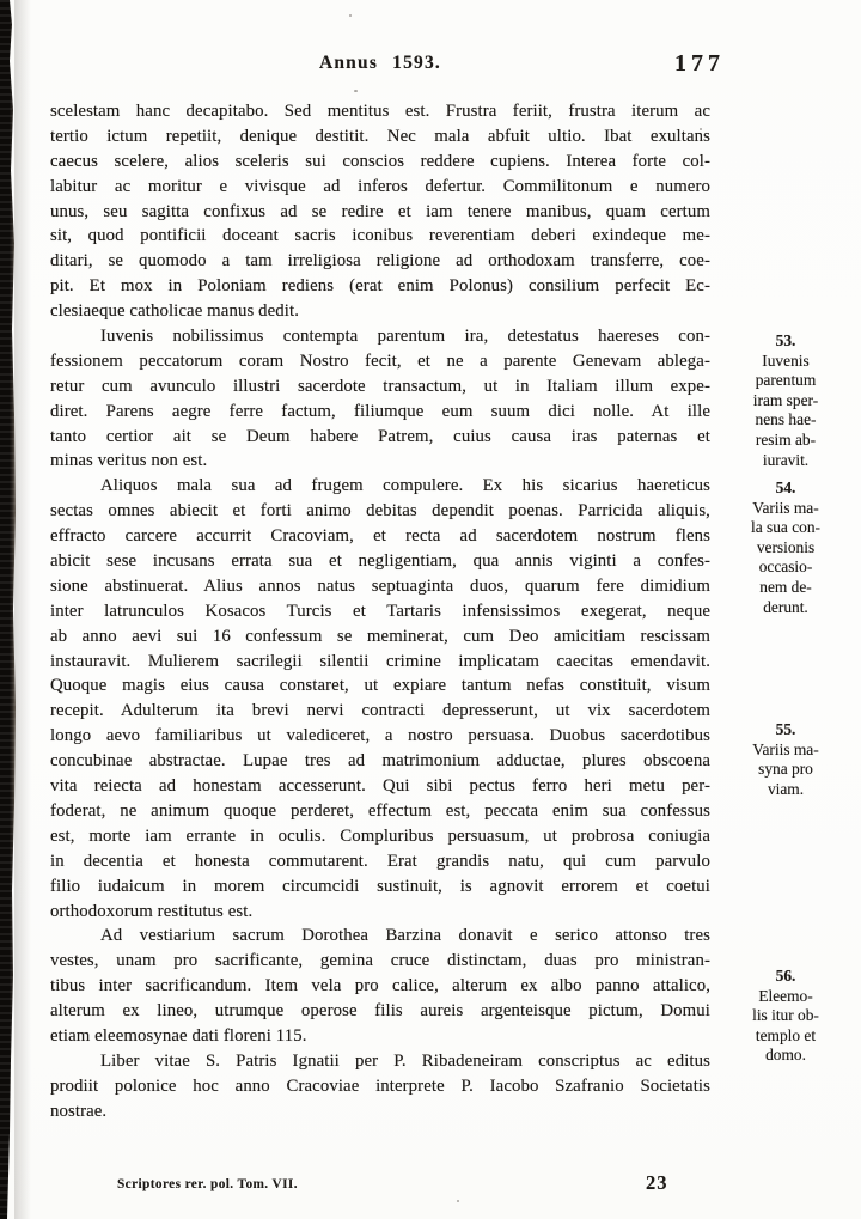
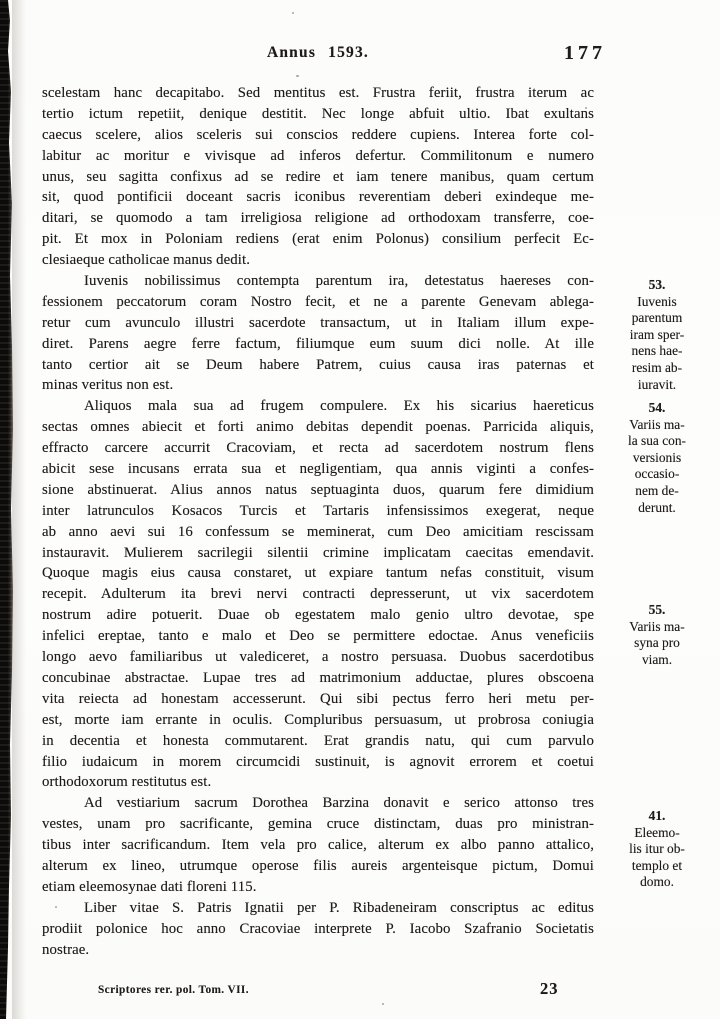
  Annus 1593.
  177
  scelestam hanc decapitabo. Sed mentitus est. Frustra feriit, frustra iterum ac
- tertio ictum repetiit, denique destitit. Nec mala abfuit ultio. Ibat exultans
+ tertio ictum repetiit, denique destitit. Nec longe abfuit ultio. Ibat exultans
  caecus scelere, alios sceleris sui conscios reddere cupiens. Interea forte col-
  labitur ac moritur e vivisque ad inferos defertur. Commilitonum e numero
  unus, seu sagitta confixus ad se redire et iam tenere manibus, quam certum
  sit, quod pontificii doceant sacris iconibus reverentiam deberi exindeque me-
  ditari, se quomodo a tam irreligiosa religione ad orthodoxam transferre, coe-
  pit. Et mox in Poloniam rediens (erat enim Polonus) consilium perfecit Ec-
  clesiaeque catholicae manus dedit.
  Iuvenis nobilissimus contempta parentum ira, detestatus haereses con-
  fessionem peccatorum coram Nostro fecit, et ne a parente Genevam ablega-
  retur cum avunculo illustri sacerdote transactum, ut in Italiam illum expe-
  diret. Parens aegre ferre factum, filiumque eum suum dici nolle. At ille
  tanto certior ait se Deum habere Patrem, cuius causa iras paternas et
  minas veritus non est.
  Aliquos mala sua ad frugem compulere. Ex his sicarius haereticus
  sectas omnes abiecit et forti animo debitas dependit poenas. Parricida aliquis,
  effracto carcere accurrit Cracoviam, et recta ad sacerdotem nostrum flens
  abicit sese incusans errata sua et negligentiam, qua annis viginti a confes-
  sione abstinuerat. Alius annos natus septuaginta duos, quarum fere dimidium
  inter latrunculos Kosacos Turcis et Tartaris infensissimos exegerat, neque
  ab anno aevi sui 16 confessum se meminerat, cum Deo amicitiam rescissam
  instauravit. Mulierem sacrilegii silentii crimine implicatam caecitas emendavit.
  Quoque magis eius causa constaret, ut expiare tantum nefas constituit, visum
  recepit. Adulterum ita brevi nervi contracti depresserunt, ut vix sacerdotem
+ nostrum adire potuerit. Duae ob egestatem malo genio ultro devotae, spe
+ infelici ereptae, tanto e malo et Deo se permittere edoctae. Anus veneficiis
  longo aevo familiaribus ut valediceret, a nostro persuasa. Duobus sacerdotibus
  concubinae abstractae. Lupae tres ad matrimonium adductae, plures obscoena
  vita reiecta ad honestam accesserunt. Qui sibi pectus ferro heri metu per-
- foderat, ne animum quoque perderet, effectum est, peccata enim sua confessus
  est, morte iam errante in oculis. Compluribus persuasum, ut probrosa coniugia
  in decentia et honesta commutarent. Erat grandis natu, qui cum parvulo
  filio iudaicum in morem circumcidi sustinuit, is agnovit errorem et coetui
  orthodoxorum restitutus est.
  Ad vestiarium sacrum Dorothea Barzina donavit e serico attonso tres
  vestes, unam pro sacrificante, gemina cruce distinctam, duas pro ministran-
  tibus inter sacrificandum. Item vela pro calice, alterum ex albo panno attalico,
  alterum ex lineo, utrumque operose filis aureis argenteisque pictum, Domui
  etiam eleemosynae dati floreni 115.
  Liber vitae S. Patris Ignatii per P. Ribadeneiram conscriptus ac editus
  prodiit polonice hoc anno Cracoviae interprete P. Iacobo Szafranio Societatis
  nostrae.
  53.
  Iuvenis
  parentum
  iram sper-
  nens hae-
  resim ab-
  iuravit.
  54.
  Variis ma-
  la sua con-
  versionis
  occasio-
  nem de-
  derunt.
  55.
  Variis ma-
  syna pro
  viam.
- 56.
+ 41.
  Eleemo-
  lis itur ob-
  templo et
  domo.
  Scriptores rer. pol. Tom. VII.
  23
